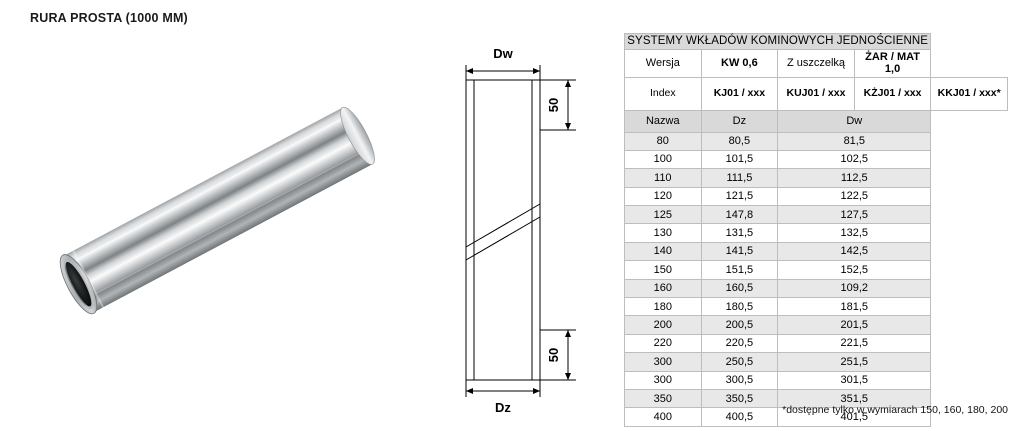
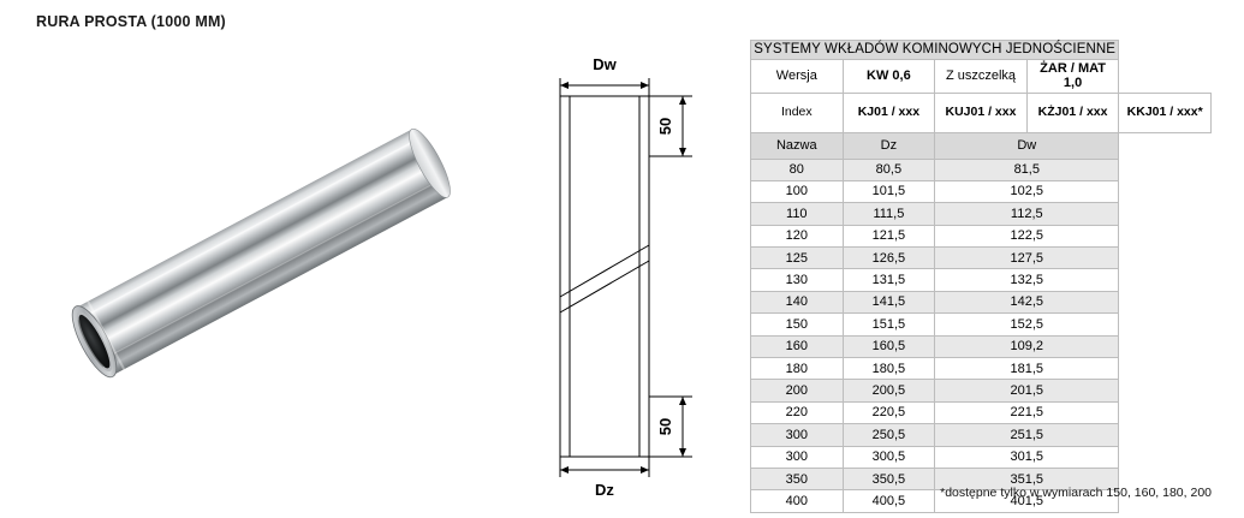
  RURA PROSTA (1000 MM)
  Dw
  Dz
  SYSTEMY WKŁADÓW KOMINOWYCH JEDNOŚCIENNE
  Wersja	KW 0,6	Z uszczelką	ŻAR / MAT 1,0
  Index	KJ01 / xxx	KUJ01 / xxx	KŻJ01 / xxx	KKJ01 / xxx*
  Nazwa	Dz	Dw
  80	80,5	81,5
  100	101,5	102,5
  110	111,5	112,5
  120	121,5	122,5
- 125	147,8	127,5
+ 125	126,5	127,5
  130	131,5	132,5
  140	141,5	142,5
  150	151,5	152,5
  160	160,5	109,2
  180	180,5	181,5
  200	200,5	201,5
  220	220,5	221,5
  300	250,5	251,5
  300	300,5	301,5
  350	350,5	351,5
  400	400,5	401,5
  *dostępne tylko w wymiarach 150, 160, 180, 200
